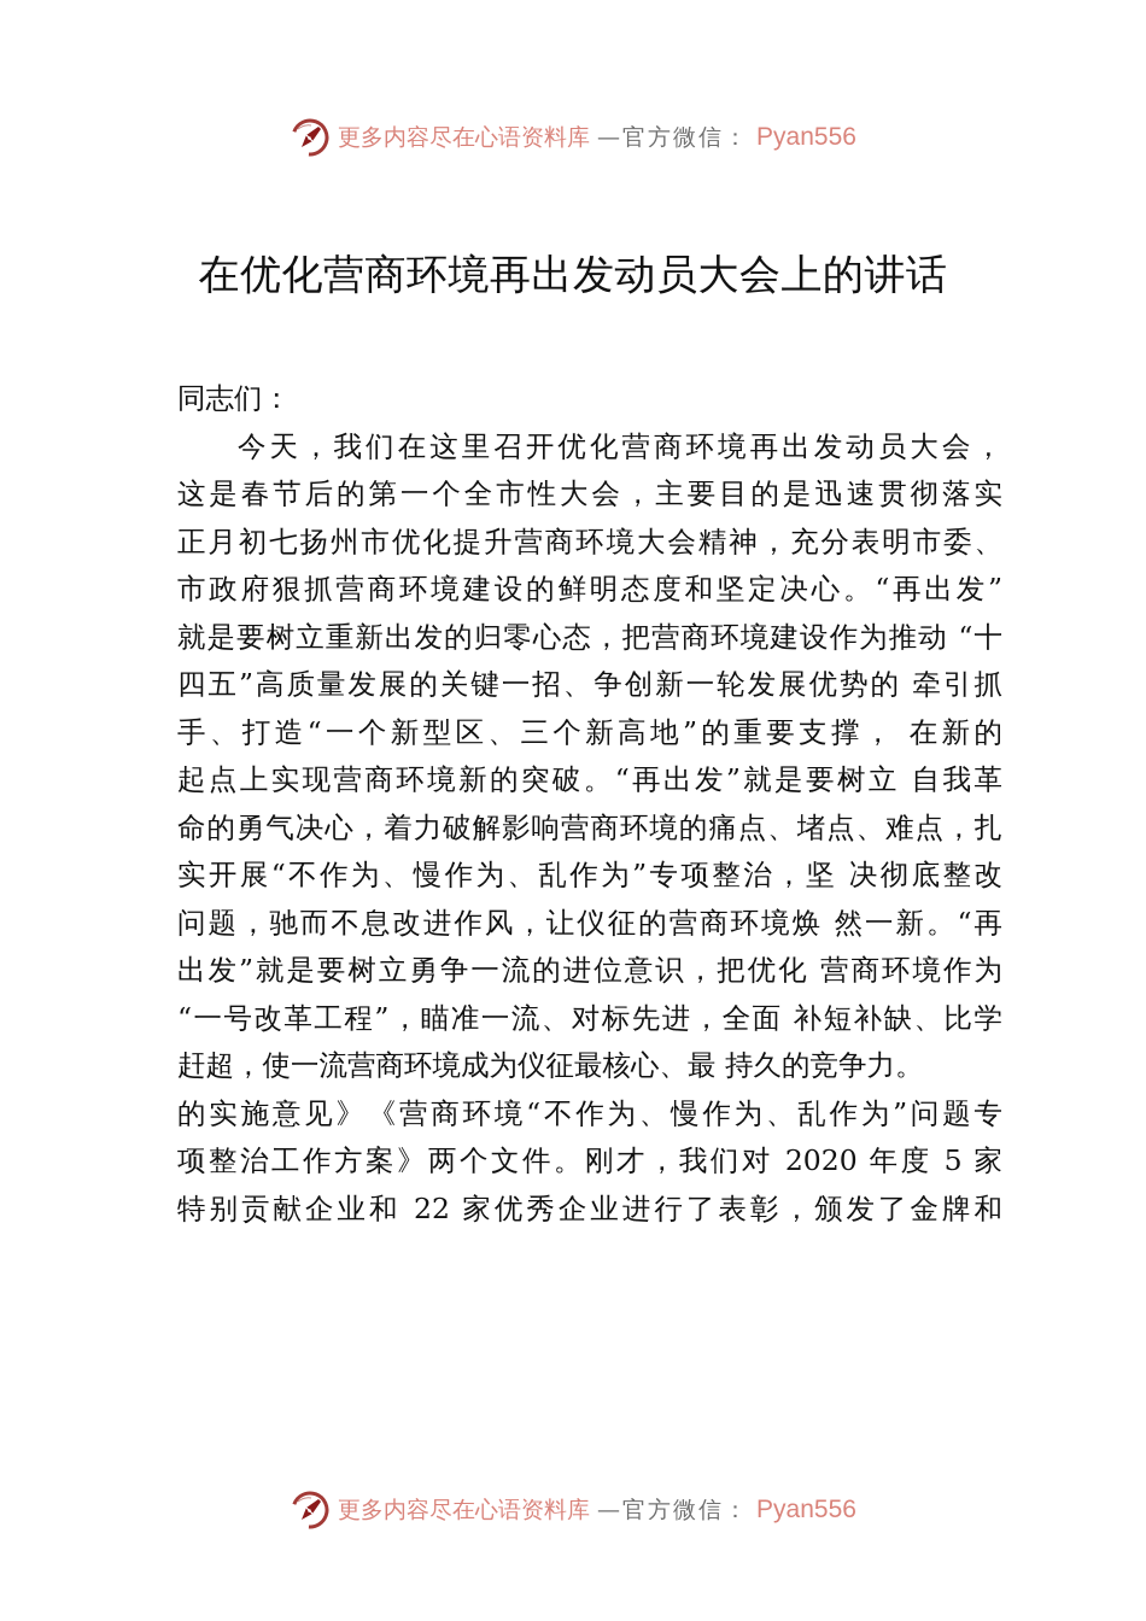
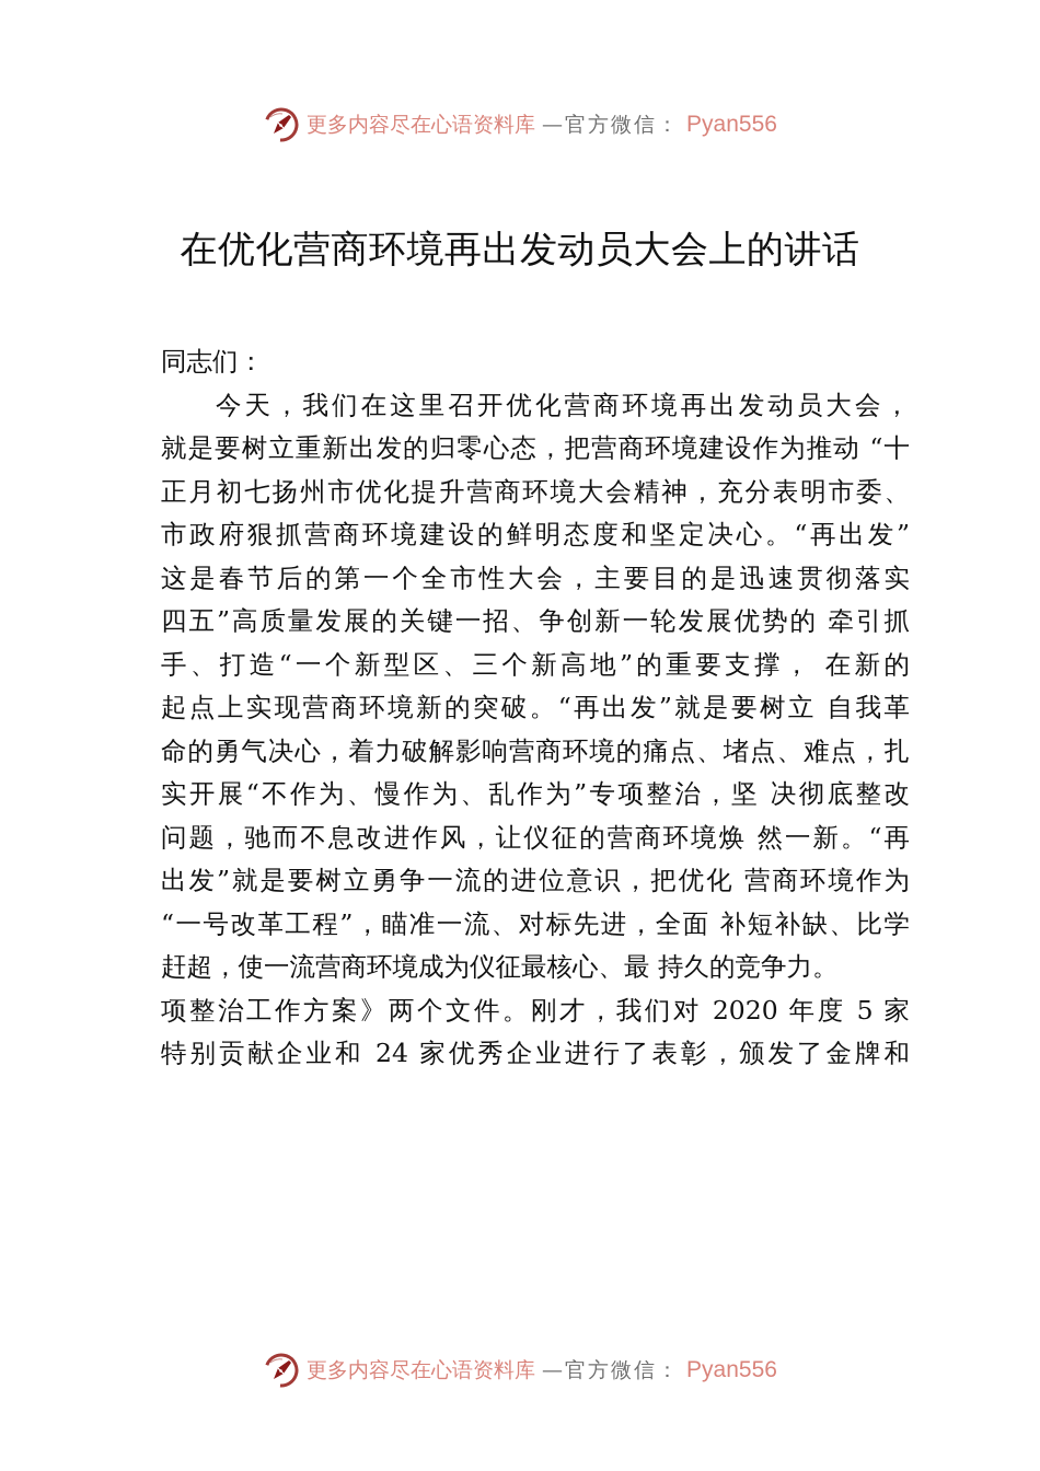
  更多内容尽在心语资料库
  —官方微信：
  Pyan556
  在优化营商环境再出发动员大会上的讲话
  同志们：
  今天，我们在这里召开优化营商环境再出发动员大会，
- 这是春节后的第一个全市性大会，主要目的是迅速贯彻落实
+ 就是要树立重新出发的归零心态，把营商环境建设作为推动 “十
  正月初七扬州市优化提升营商环境大会精神，充分表明市委、
  市政府狠抓营商环境建设的鲜明态度和坚定决心。“再出发”
- 就是要树立重新出发的归零心态，把营商环境建设作为推动 “十
+ 这是春节后的第一个全市性大会，主要目的是迅速贯彻落实
  四五”高质量发展的关键一招、争创新一轮发展优势的 牵引抓
  手、打造“一个新型区、三个新高地”的重要支撑， 在新的
  起点上实现营商环境新的突破。“再出发”就是要树立 自我革
  命的勇气决心，着力破解影响营商环境的痛点、堵点、难点，扎
  实开展“不作为、慢作为、乱作为”专项整治，坚 决彻底整改
  问题，驰而不息改进作风，让仪征的营商环境焕 然一新。“再
  出发”就是要树立勇争一流的进位意识，把优化 营商环境作为
  “一号改革工程”，瞄准一流、对标先进，全面 补短补缺、比学
  赶超，使一流营商环境成为仪征最核心、最 持久的竞争力。
- 的实施意见》《营商环境“不作为、慢作为、乱作为”问题专
  项整治工作方案》两个文件。刚才，我们对 2020 年度 5 家
- 特别贡献企业和 22 家优秀企业进行了表彰，颁发了金牌和
+ 特别贡献企业和 24 家优秀企业进行了表彰，颁发了金牌和
  更多内容尽在心语资料库
  —官方微信：
  Pyan556
